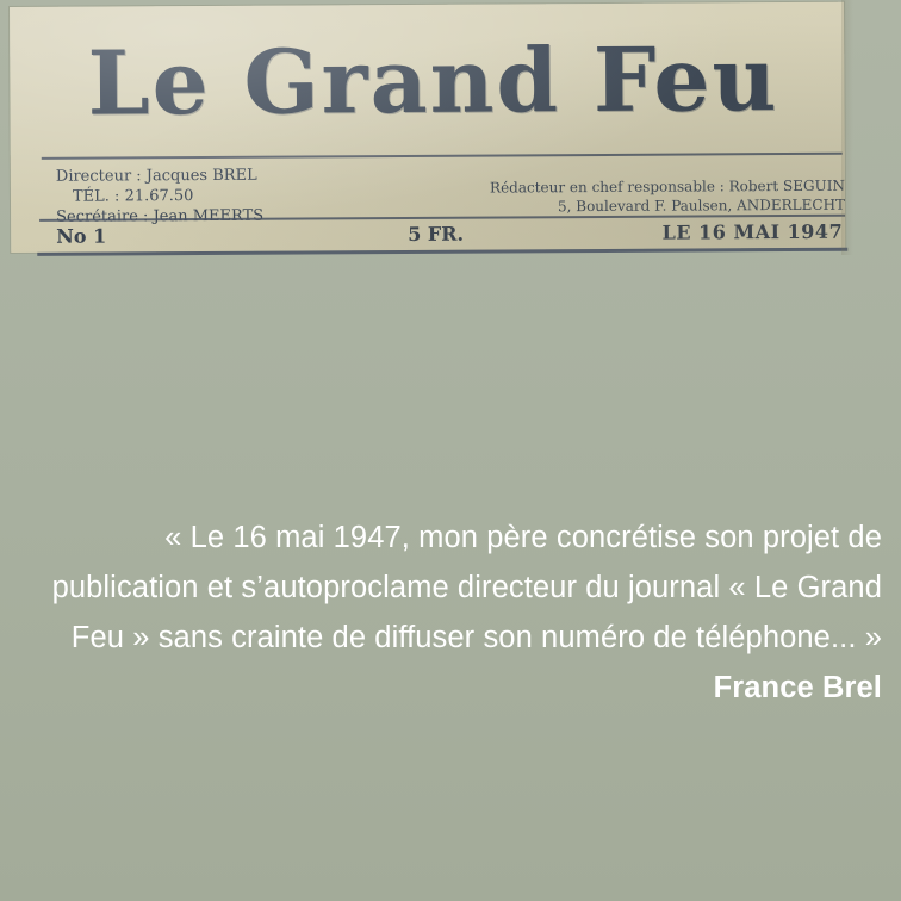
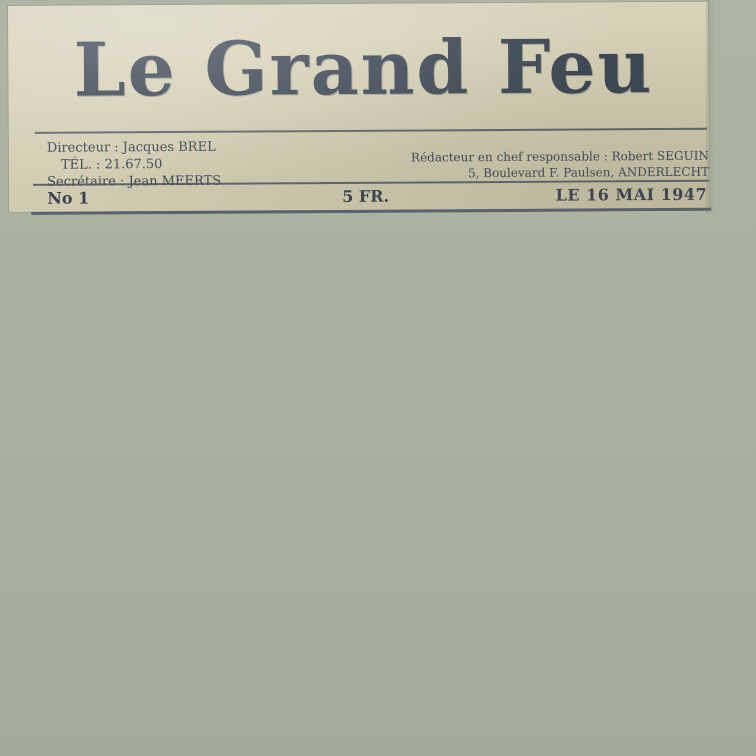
- « Le 16 mai 1947, mon père concrétise son projet de publication et s’autoproclame directeur du journal « Le Grand Feu » sans crainte de diffuser son numéro de téléphone... » France Brel
